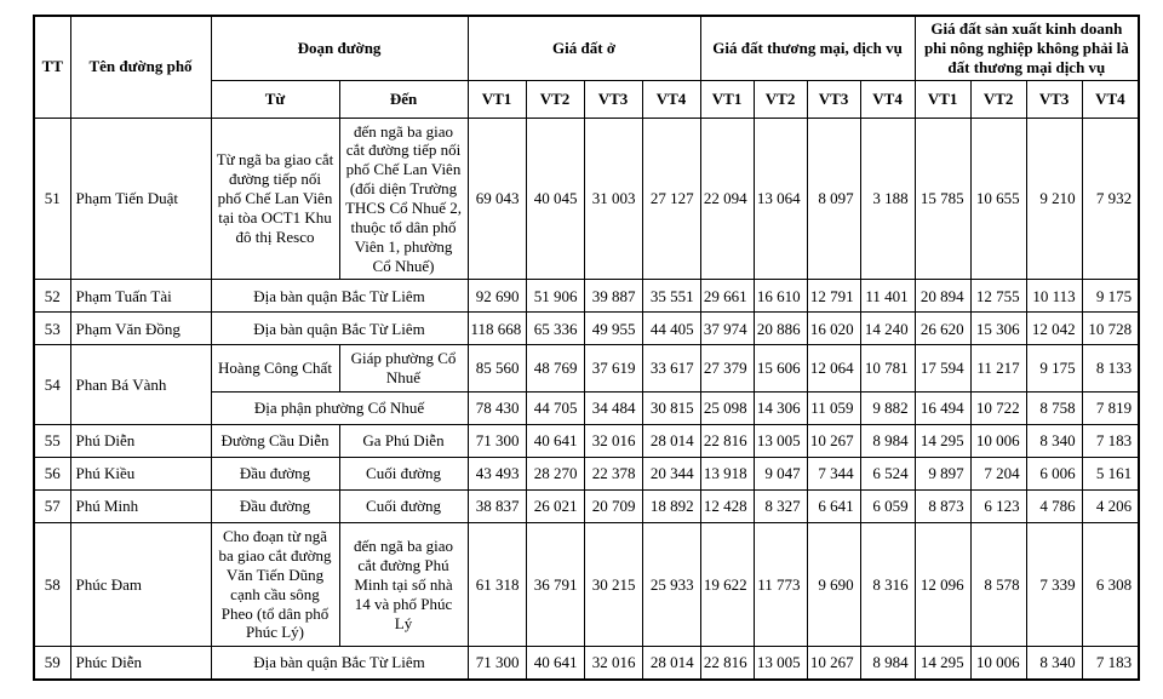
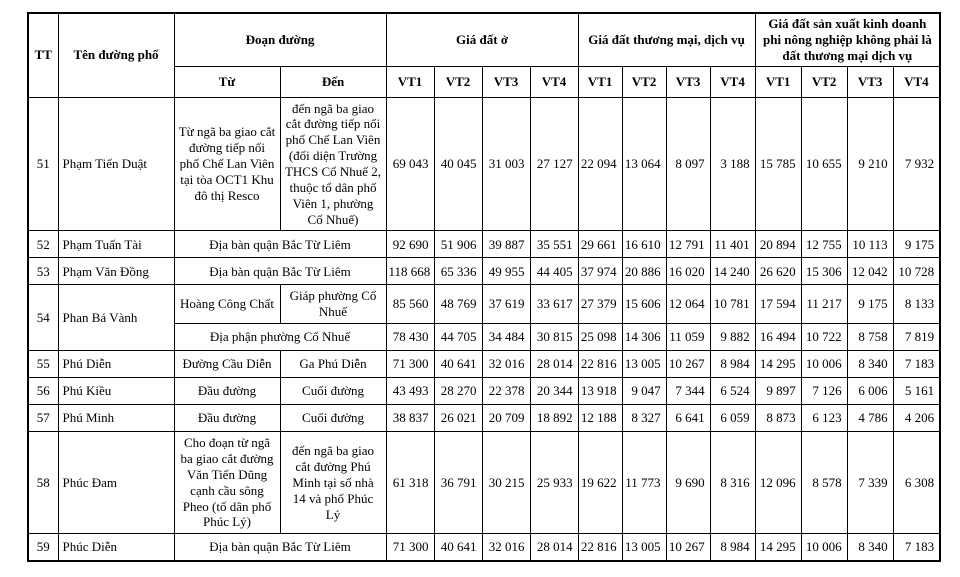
  TT	Tên đường phố	Đoạn đường	Giá đất ở	Giá đất thương mại, dịch vụ	Giá đất sản xuất kinh doanh phi nông nghiệp không phải là đất thương mại dịch vụ
  Từ	Đến	VT1	VT2	VT3	VT4	VT1	VT2	VT3	VT4	VT1	VT2	VT3	VT4
  51	Phạm Tiến Duật	Từ ngã ba giao cắt đường tiếp nối phố Chế Lan Viên tại tòa OCT1 Khu đô thị Resco	đến ngã ba giao cắt đường tiếp nối phố Chế Lan Viên (đối diện Trường THCS Cổ Nhuế 2, thuộc tổ dân phố Viên 1, phường Cổ Nhuế)	69 043	40 045	31 003	27 127	22 094	13 064	8 097	3 188	15 785	10 655	9 210	7 932
  52	Phạm Tuấn Tài	Địa bàn quận Bắc Từ Liêm	92 690	51 906	39 887	35 551	29 661	16 610	12 791	11 401	20 894	12 755	10 113	9 175
  53	Phạm Văn Đồng	Địa bàn quận Bắc Từ Liêm	118 668	65 336	49 955	44 405	37 974	20 886	16 020	14 240	26 620	15 306	12 042	10 728
  54	Phan Bá Vành	Hoàng Công Chất	Giáp phường Cổ Nhuế	85 560	48 769	37 619	33 617	27 379	15 606	12 064	10 781	17 594	11 217	9 175	8 133
  Địa phận phường Cổ Nhuế	78 430	44 705	34 484	30 815	25 098	14 306	11 059	9 882	16 494	10 722	8 758	7 819
  55	Phú Diễn	Đường Cầu Diễn	Ga Phú Diễn	71 300	40 641	32 016	28 014	22 816	13 005	10 267	8 984	14 295	10 006	8 340	7 183
- 56	Phú Kiều	Đầu đường	Cuối đường	43 493	28 270	22 378	20 344	13 918	9 047	7 344	6 524	9 897	7 204	6 006	5 161
+ 56	Phú Kiều	Đầu đường	Cuối đường	43 493	28 270	22 378	20 344	13 918	9 047	7 344	6 524	9 897	7 126	6 006	5 161
- 57	Phú Minh	Đầu đường	Cuối đường	38 837	26 021	20 709	18 892	12 428	8 327	6 641	6 059	8 873	6 123	4 786	4 206
+ 57	Phú Minh	Đầu đường	Cuối đường	38 837	26 021	20 709	18 892	12 188	8 327	6 641	6 059	8 873	6 123	4 786	4 206
  58	Phúc Đam	Cho đoạn từ ngã ba giao cắt đường Văn Tiến Dũng cạnh cầu sông Pheo (tổ dân phố Phúc Lý)	đến ngã ba giao cắt đường Phú Minh tại số nhà 14 và phố Phúc Lý	61 318	36 791	30 215	25 933	19 622	11 773	9 690	8 316	12 096	8 578	7 339	6 308
  59	Phúc Diễn	Địa bàn quận Bắc Từ Liêm	71 300	40 641	32 016	28 014	22 816	13 005	10 267	8 984	14 295	10 006	8 340	7 183
